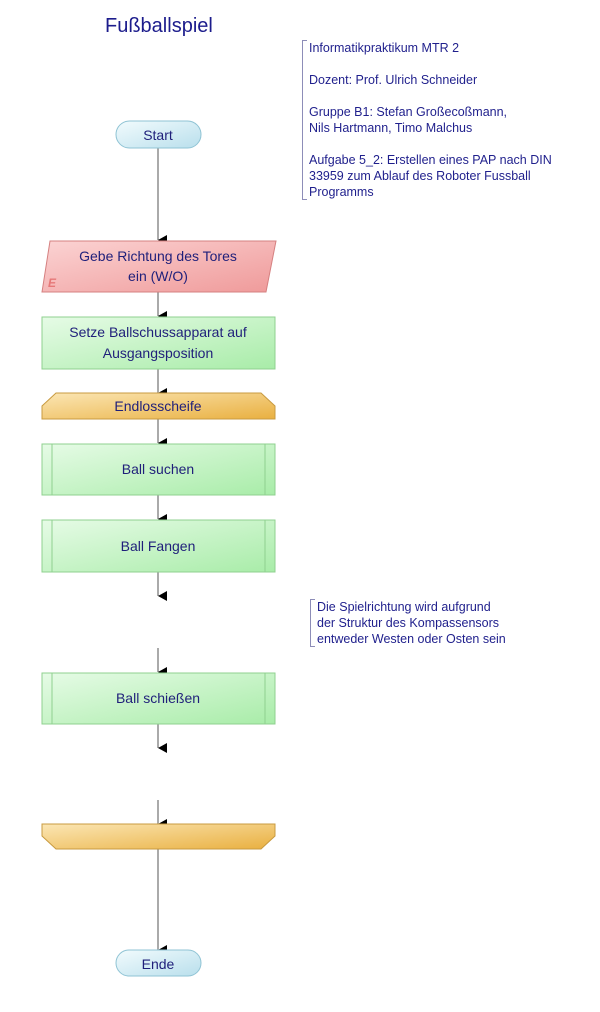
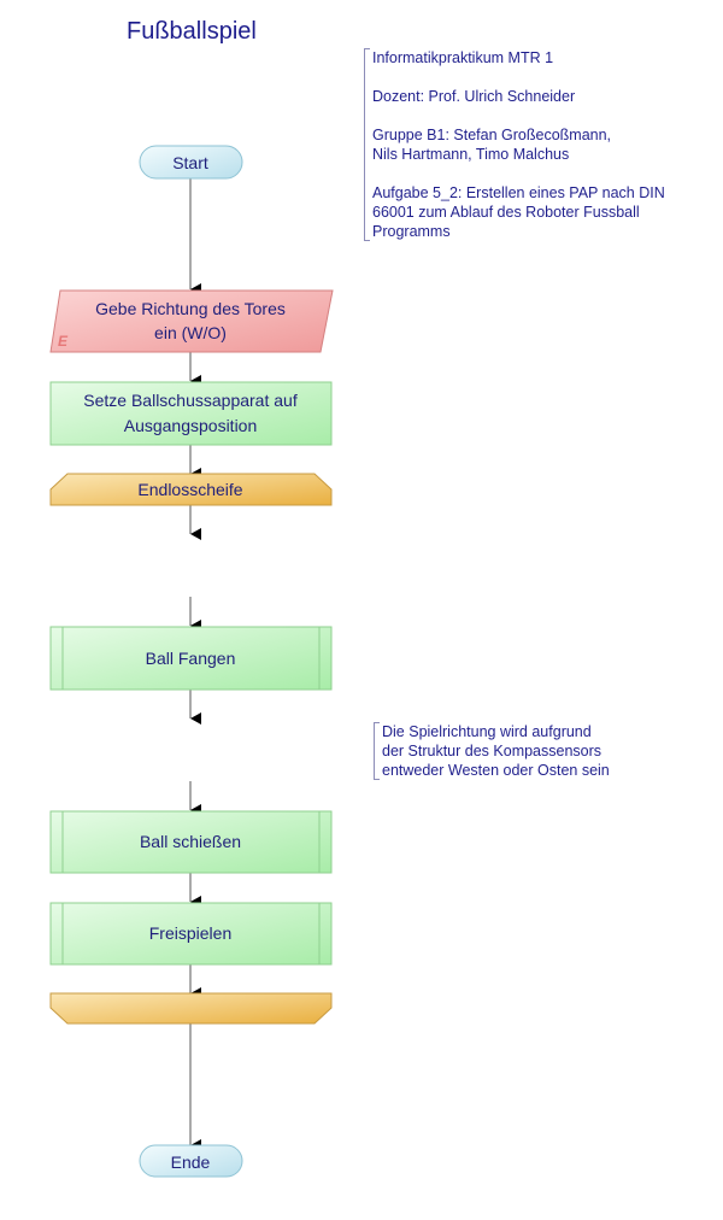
  Fußballspiel
- Informatikpraktikum MTR 2
+ Informatikpraktikum MTR 1
  Dozent: Prof. Ulrich Schneider
  Gruppe B1: Stefan Großecoßmann,
  Nils Hartmann, Timo Malchus
  Aufgabe 5_2: Erstellen eines PAP nach DIN
- 33959 zum Ablauf des Roboter Fussball
+ 66001 zum Ablauf des Roboter Fussball
  Programms
  Die Spielrichtung wird aufgrund
  der Struktur des Kompassensors
  entweder Westen oder Osten sein
  Start
  Gebe Richtung des Tores
  ein (W/O)
  E
  Setze Ballschussapparat auf
  Ausgangsposition
  Endlosscheife
- Ball suchen
  Ball Fangen
  Ball schießen
+ Freispielen
  Ende
